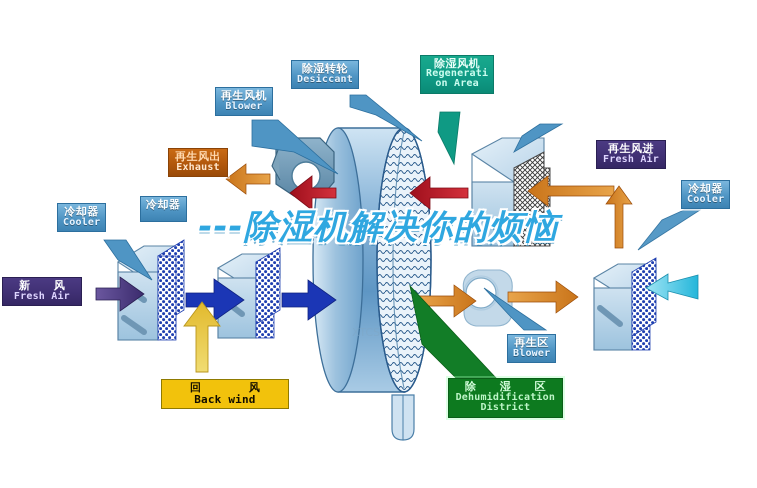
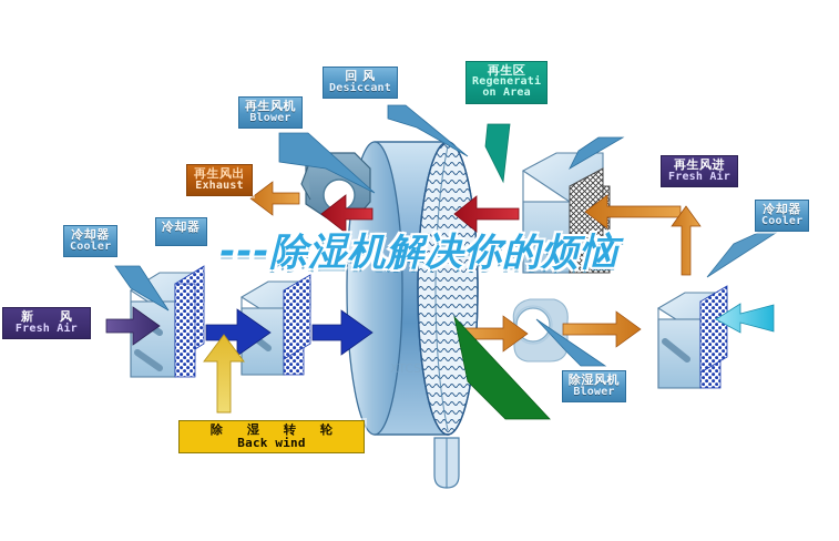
  XTCS
  再生风机
  Blower
- 除湿转轮
+ 回 风
  Desiccant
- 除湿风机
+ 再生区
  Regenerati
  on Area
  再生风进
  Fresh Air
  冷却器
  Cooler
  再生风出
  Exhaust
  冷却器
  Cooler
  冷却器
  新 风
  Fresh Air
- 回 风
+ 除湿转轮
  Back wind
- 再生区
+ 除湿风机
  Blower
- 除 湿 区
- Dehumidification
- District
  ---除湿机解决你的烦恼
